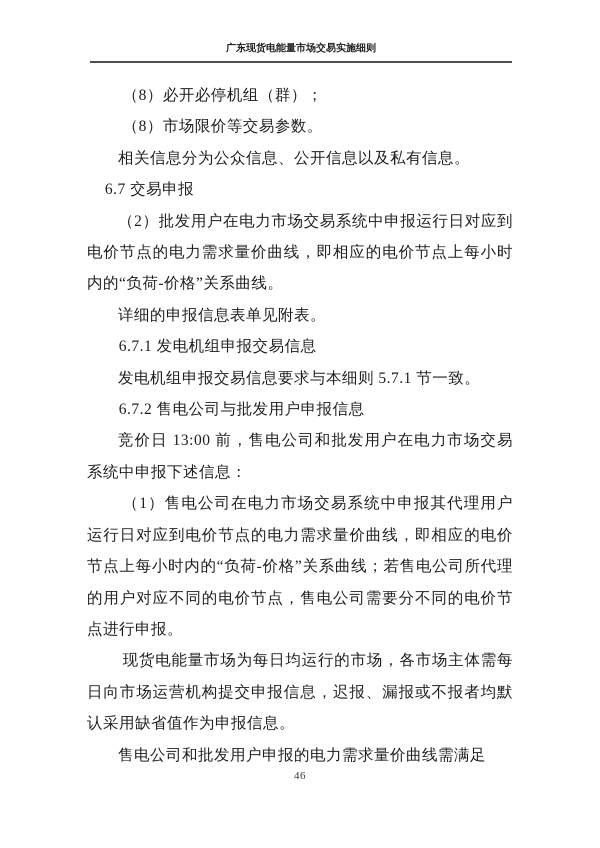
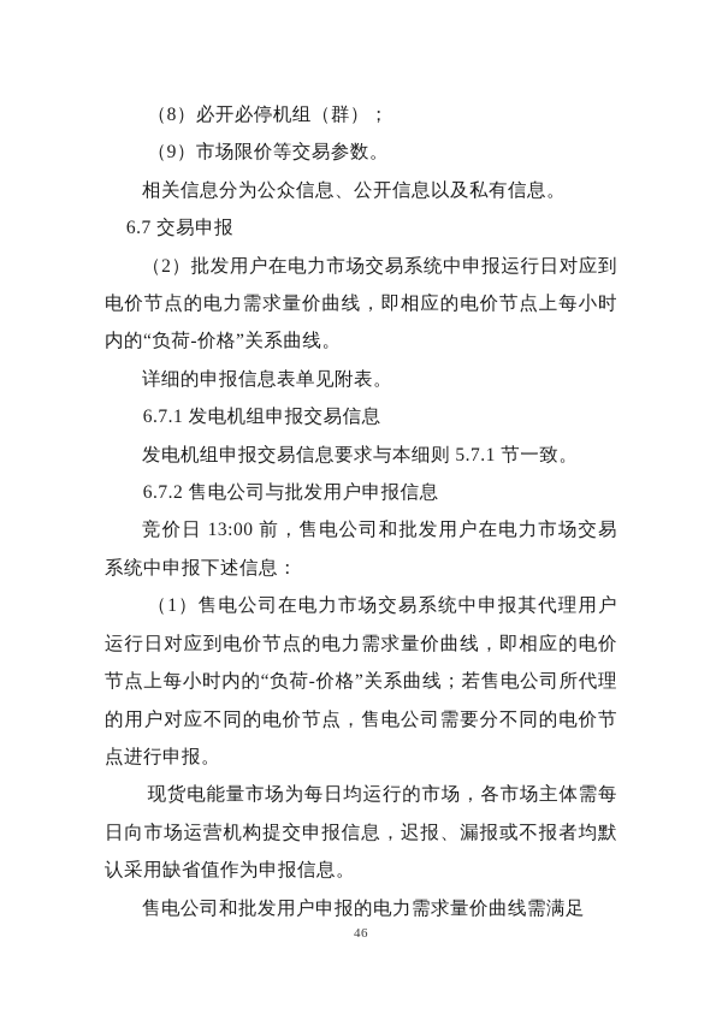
- 广东现货电能量市场交易实施细则
  （8）必开必停机组（群）；
- （8）市场限价等交易参数。
+ （9）市场限价等交易参数。
  相关信息分为公众信息、公开信息以及私有信息。
  6.7 交易申报
  （2）批发用户在电力市场交易系统中申报运行日对应到电价节点的电力需求量价曲线，即相应的电价节点上每小时内的“负荷-价格”关系曲线。
  详细的申报信息表单见附表。
  6.7.1 发电机组申报交易信息
  发电机组申报交易信息要求与本细则 5.7.1 节一致。
  6.7.2 售电公司与批发用户申报信息
  竞价日 13:00 前，售电公司和批发用户在电力市场交易系统中申报下述信息：
  （1）售电公司在电力市场交易系统中申报其代理用户运行日对应到电价节点的电力需求量价曲线，即相应的电价节点上每小时内的“负荷-价格”关系曲线；若售电公司所代理的用户对应不同的电价节点，售电公司需要分不同的电价节点进行申报。
  现货电能量市场为每日均运行的市场，各市场主体需每日向市场运营机构提交申报信息，迟报、漏报或不报者均默认采用缺省值作为申报信息。
  售电公司和批发用户申报的电力需求量价曲线需满足
  46
